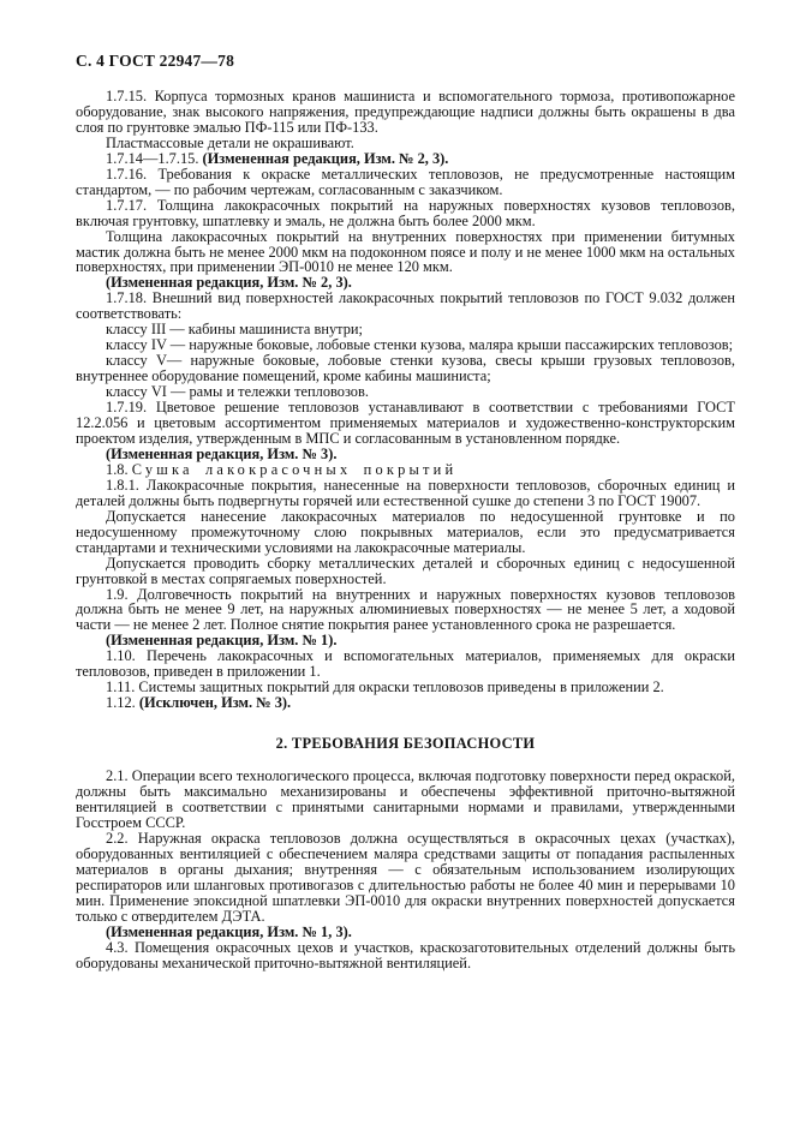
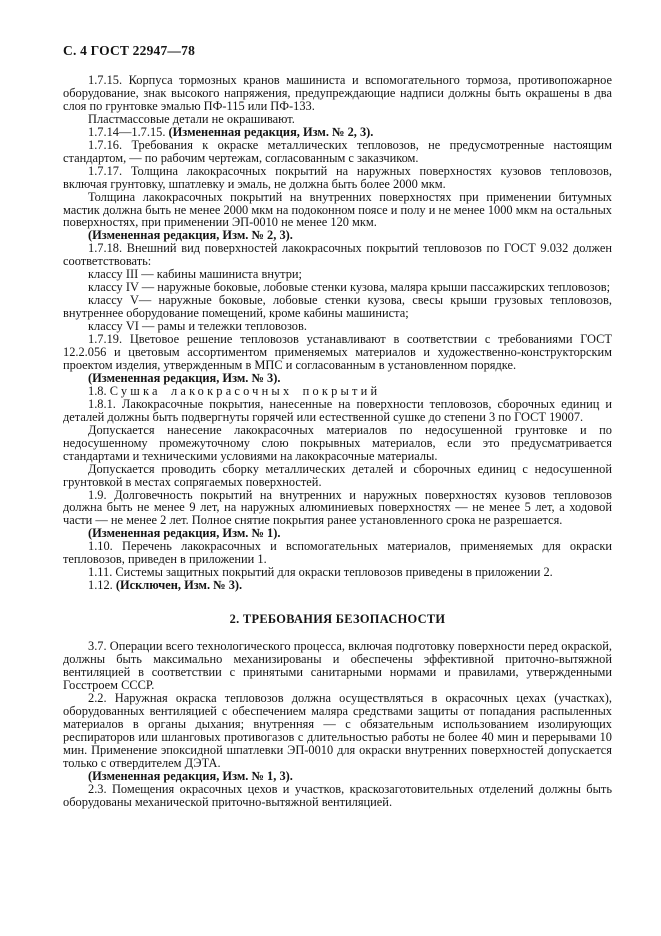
  С. 4 ГОСТ 22947—78
  1.7.15. Корпуса тормозных кранов машиниста и вспомогательного тормоза, противопожарное оборудование, знак высокого напряжения, предупреждающие надписи должны быть окрашены в два слоя по грунтовке эмалью ПФ-115 или ПФ-133.
  Пластмассовые детали не окрашивают.
  1.7.14—1.7.15. (Измененная редакция, Изм. № 2, 3).
  1.7.16. Требования к окраске металлических тепловозов, не предусмотренные настоящим стандартом, — по рабочим чертежам, согласованным с заказчиком.
  1.7.17. Толщина лакокрасочных покрытий на наружных поверхностях кузовов тепловозов, включая грунтовку, шпатлевку и эмаль, не должна быть более 2000 мкм.
  Толщина лакокрасочных покрытий на внутренних поверхностях при применении битумных мастик должна быть не менее 2000 мкм на подоконном поясе и полу и не менее 1000 мкм на остальных поверхностях, при применении ЭП-0010 не менее 120 мкм.
  (Измененная редакция, Изм. № 2, 3).
  1.7.18. Внешний вид поверхностей лакокрасочных покрытий тепловозов по ГОСТ 9.032 должен соответствовать:
  классу III — кабины машиниста внутри;
  классу IV — наружные боковые, лобовые стенки кузова, маляра крыши пассажирских тепловозов;
  классу V— наружные боковые, лобовые стенки кузова, свесы крыши грузовых тепловозов, внутреннее оборудование помещений, кроме кабины машиниста;
  классу VI — рамы и тележки тепловозов.
  1.7.19. Цветовое решение тепловозов устанавливают в соответствии с требованиями ГОСТ 12.2.056 и цветовым ассортиментом применяемых материалов и художественно-конструкторским проектом изделия, утвержденным в МПС и согласованным в установленном порядке.
  (Измененная редакция, Изм. № 3).
  1.8. Сушка лакокрасочных покрытий
  1.8.1. Лакокрасочные покрытия, нанесенные на поверхности тепловозов, сборочных единиц и деталей должны быть подвергнуты горячей или естественной сушке до степени 3 по ГОСТ 19007.
  Допускается нанесение лакокрасочных материалов по недосушенной грунтовке и по недосушенному промежуточному слою покрывных материалов, если это предусматривается стандартами и техническими условиями на лакокрасочные материалы.
  Допускается проводить сборку металлических деталей и сборочных единиц с недосушенной грунтовкой в местах сопрягаемых поверхностей.
  1.9. Долговечность покрытий на внутренних и наружных поверхностях кузовов тепловозов должна быть не менее 9 лет, на наружных алюминиевых поверхностях — не менее 5 лет, а ходовой части — не менее 2 лет. Полное снятие покрытия ранее установленного срока не разрешается.
  (Измененная редакция, Изм. № 1).
  1.10. Перечень лакокрасочных и вспомогательных материалов, применяемых для окраски тепловозов, приведен в приложении 1.
  1.11. Системы защитных покрытий для окраски тепловозов приведены в приложении 2.
  1.12. (Исключен, Изм. № 3).
  2. ТРЕБОВАНИЯ БЕЗОПАСНОСТИ
- 2.1. Операции всего технологического процесса, включая подготовку поверхности перед окраской, должны быть максимально механизированы и обеспечены эффективной приточно-вытяжной вентиляцией в соответствии с принятыми санитарными нормами и правилами, утвержденными Госстроем СССР.
+ 3.7. Операции всего технологического процесса, включая подготовку поверхности перед окраской, должны быть максимально механизированы и обеспечены эффективной приточно-вытяжной вентиляцией в соответствии с принятыми санитарными нормами и правилами, утвержденными Госстроем СССР.
  2.2. Наружная окраска тепловозов должна осуществляться в окрасочных цехах (участках), оборудованных вентиляцией с обеспечением маляра средствами защиты от попадания распыленных материалов в органы дыхания; внутренняя — с обязательным использованием изолирующих респираторов или шланговых противогазов с длительностью работы не более 40 мин и перерывами 10 мин. Применение эпоксидной шпатлевки ЭП-0010 для окраски внутренних поверхностей допускается только с отвердителем ДЭТА.
  (Измененная редакция, Изм. № 1, 3).
- 4.3. Помещения окрасочных цехов и участков, краскозаготовительных отделений должны быть оборудованы механической приточно-вытяжной вентиляцией.
+ 2.3. Помещения окрасочных цехов и участков, краскозаготовительных отделений должны быть оборудованы механической приточно-вытяжной вентиляцией.
